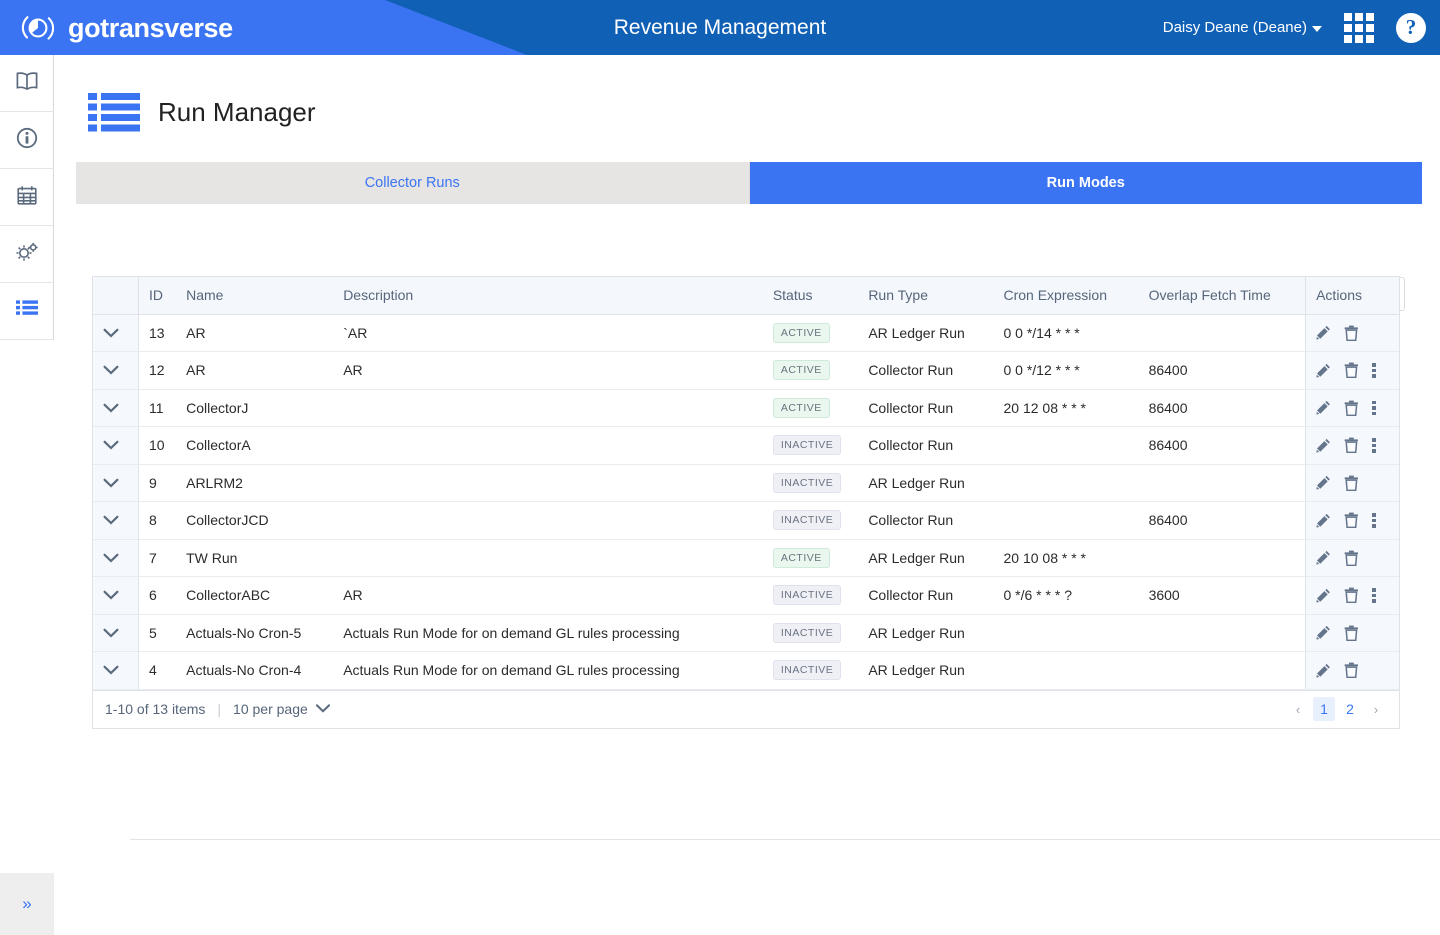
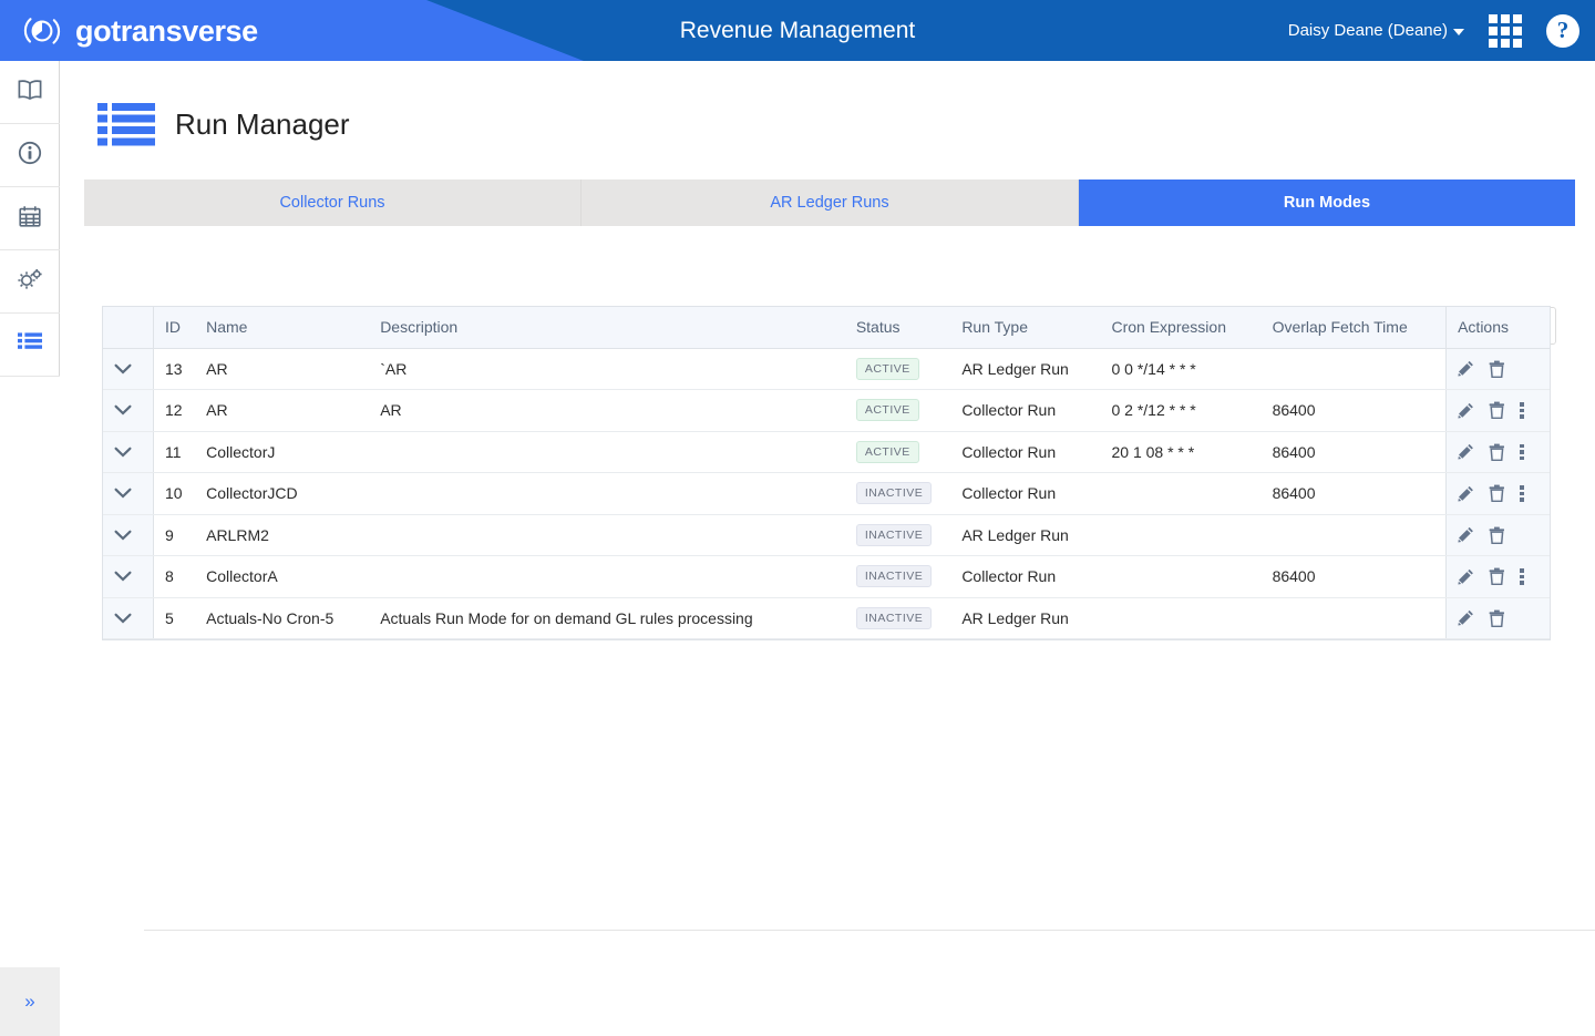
  gotransverse
  Revenue Management
  Daisy Deane (Deane)
  ?
  »
  Run Manager
  Collector Runs
+ AR Ledger Runs
  Run Modes
  	ID	Name	Description	Status	Run Type	Cron Expression	Overlap Fetch Time	Actions
  	13	AR	`AR	ACTIVE	AR Ledger Run	0 0 */14 * * *
- 	12	AR	AR	ACTIVE	Collector Run	0 0 */12 * * *	86400
+ 	12	AR	AR	ACTIVE	Collector Run	0 2 */12 * * *	86400
- 	11	CollectorJ		ACTIVE	Collector Run	20 12 08 * * *	86400
+ 	11	CollectorJ		ACTIVE	Collector Run	20 1 08 * * *	86400
- 	10	CollectorA		INACTIVE	Collector Run		86400
+ 	10	CollectorJCD		INACTIVE	Collector Run		86400
  	9	ARLRM2		INACTIVE	AR Ledger Run
- 	8	CollectorJCD		INACTIVE	Collector Run		86400
+ 	8	CollectorA		INACTIVE	Collector Run		86400
- 	7	TW Run		ACTIVE	AR Ledger Run	20 10 08 * * *
- 	6	CollectorABC	AR	INACTIVE	Collector Run	0 */6 * * * ?	3600
  	5	Actuals-No Cron-5	Actuals Run Mode for on demand GL rules processing	INACTIVE	AR Ledger Run
- 	4	Actuals-No Cron-4	Actuals Run Mode for on demand GL rules processing	INACTIVE	AR Ledger Run
- 1-10 of 13 items
- |
- 10 per page
- ‹
- 1
- 2
- ›
